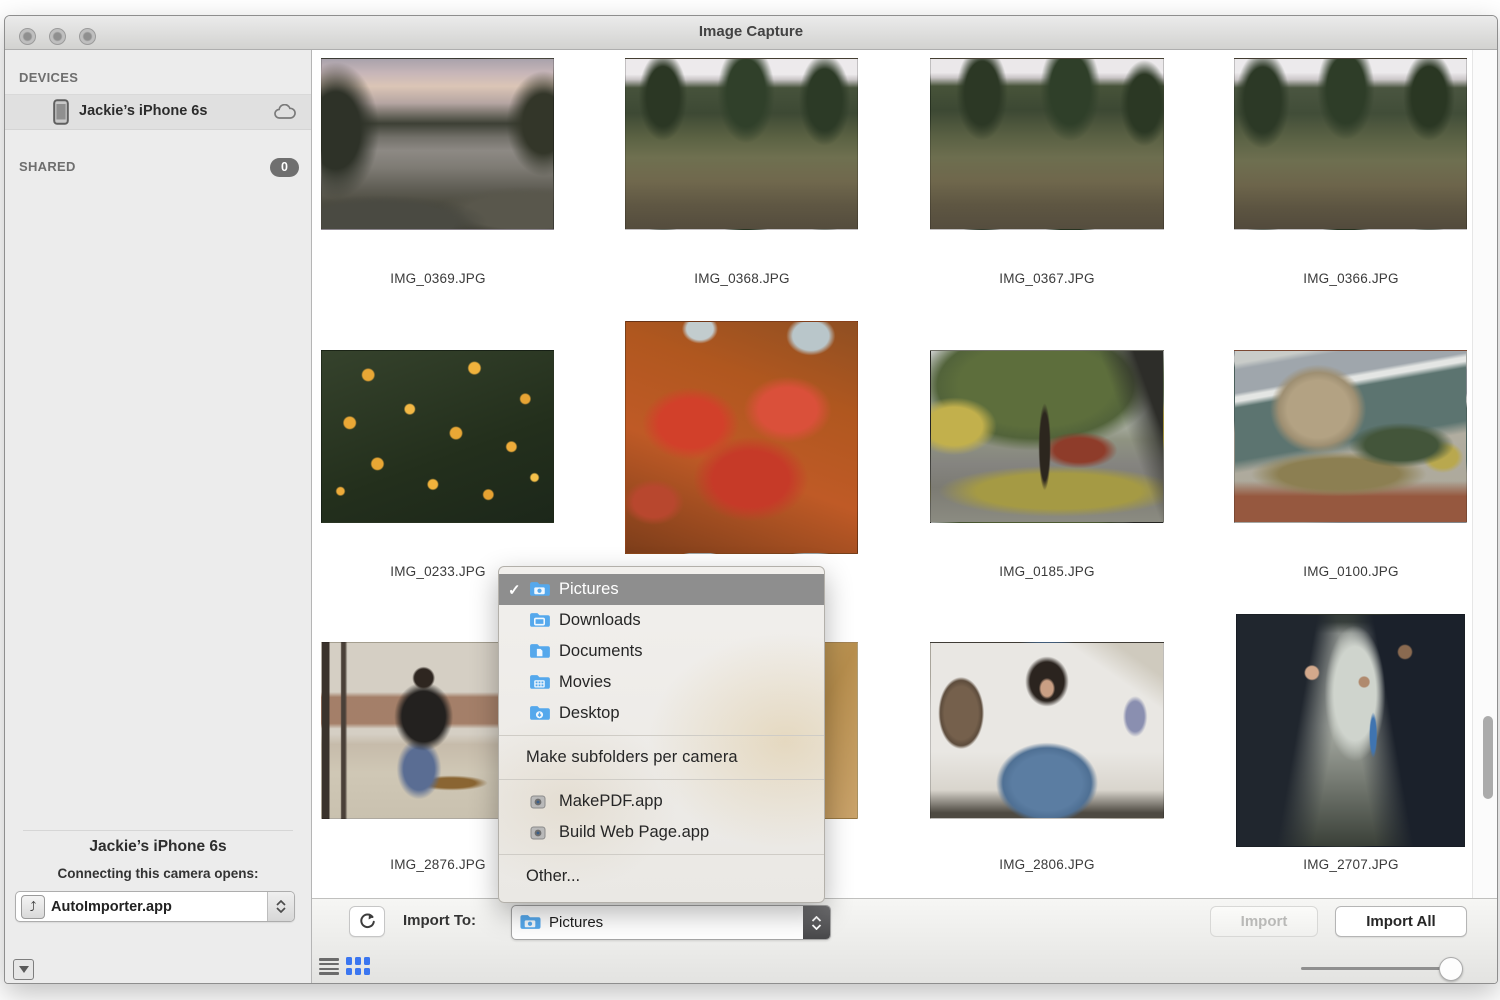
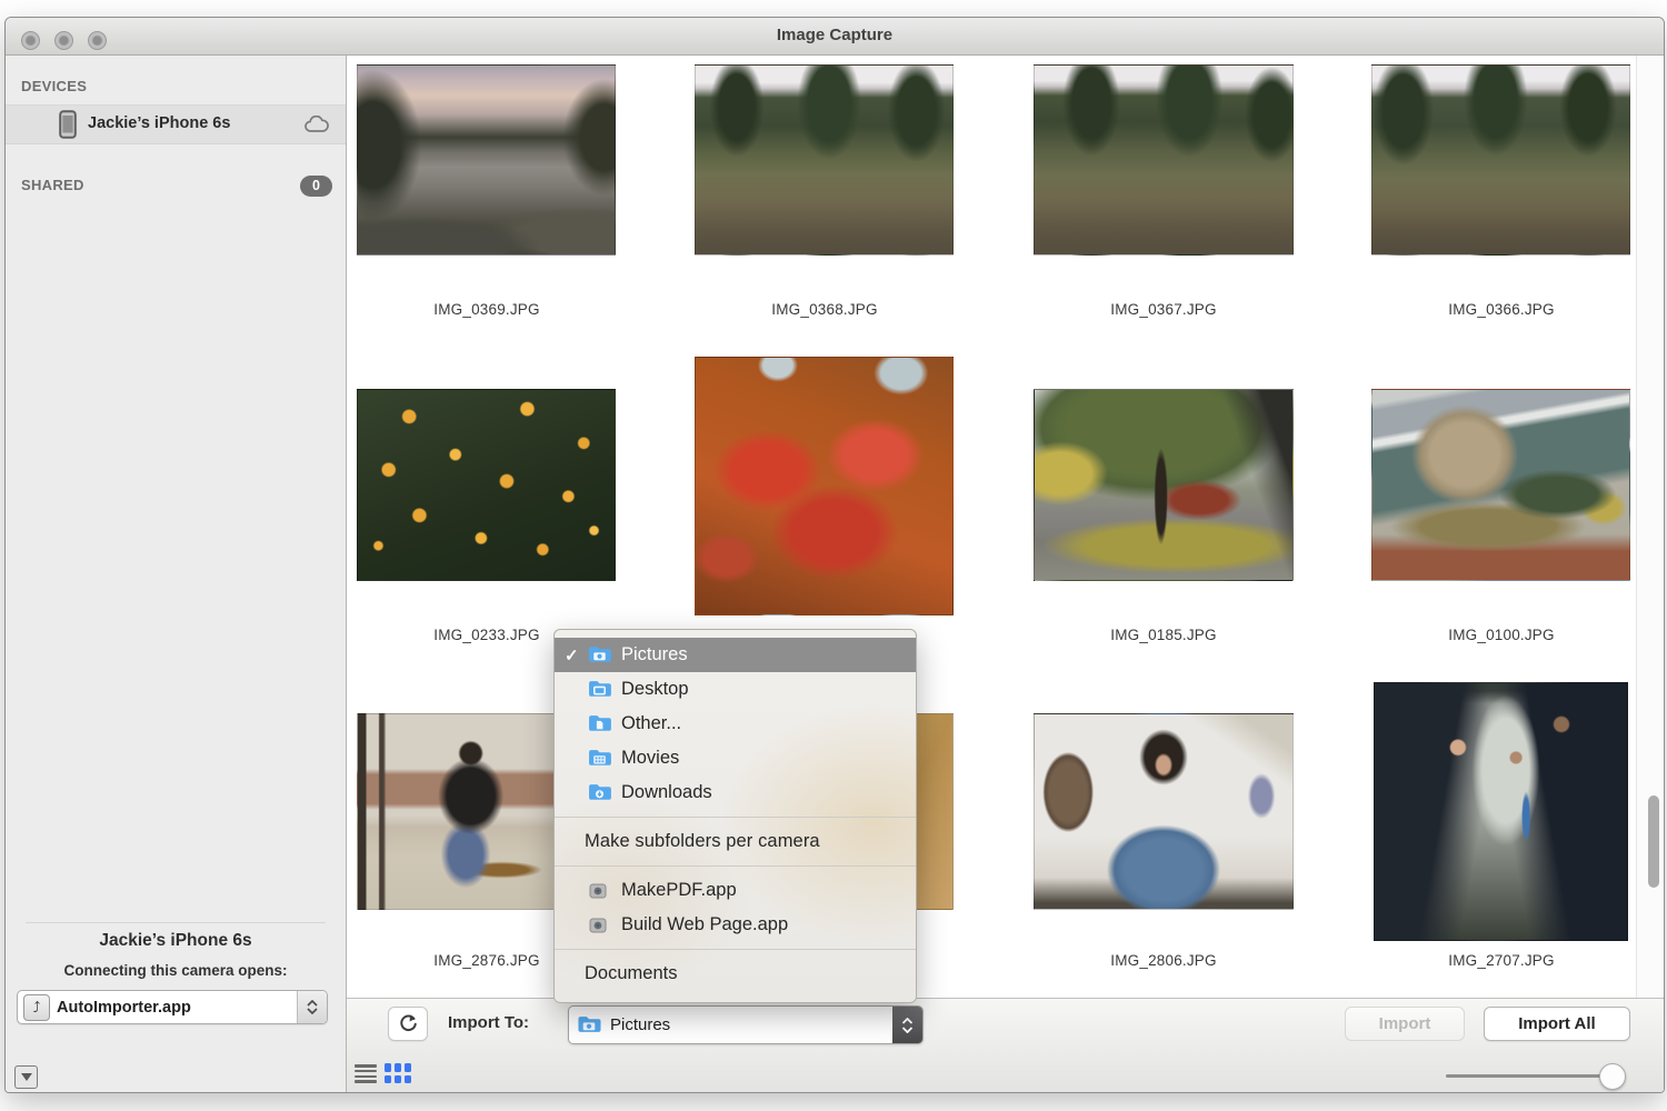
  Image Capture
  DEVICES
  Jackie’s iPhone 6s
  SHARED
  0
  Jackie’s iPhone 6s
  Connecting this camera opens:
  ⤴
  AutoImporter.app
  IMG_0369.JPG
  IMG_0368.JPG
  IMG_0367.JPG
  IMG_0366.JPG
  IMG_0233.JPG
  IMG_0185.JPG
  IMG_0100.JPG
  IMG_2876.JPG
  IMG_2806.JPG
  IMG_2707.JPG
  Import To:
  Pictures
  Import
  Import All
  ✓
  Pictures
- Downloads
+ Desktop
- Documents
+ Other...
  Movies
- Desktop
+ Downloads
  Make subfolders per camera
  MakePDF.app
  Build Web Page.app
- Other...
+ Documents
